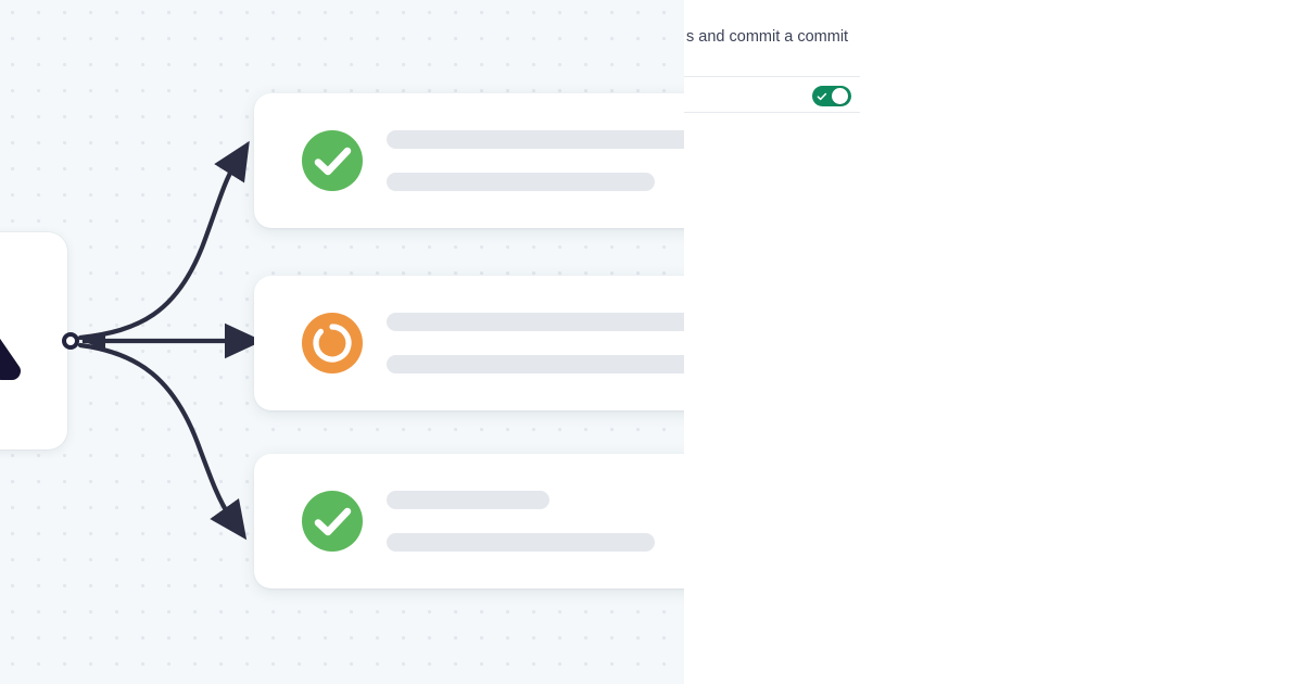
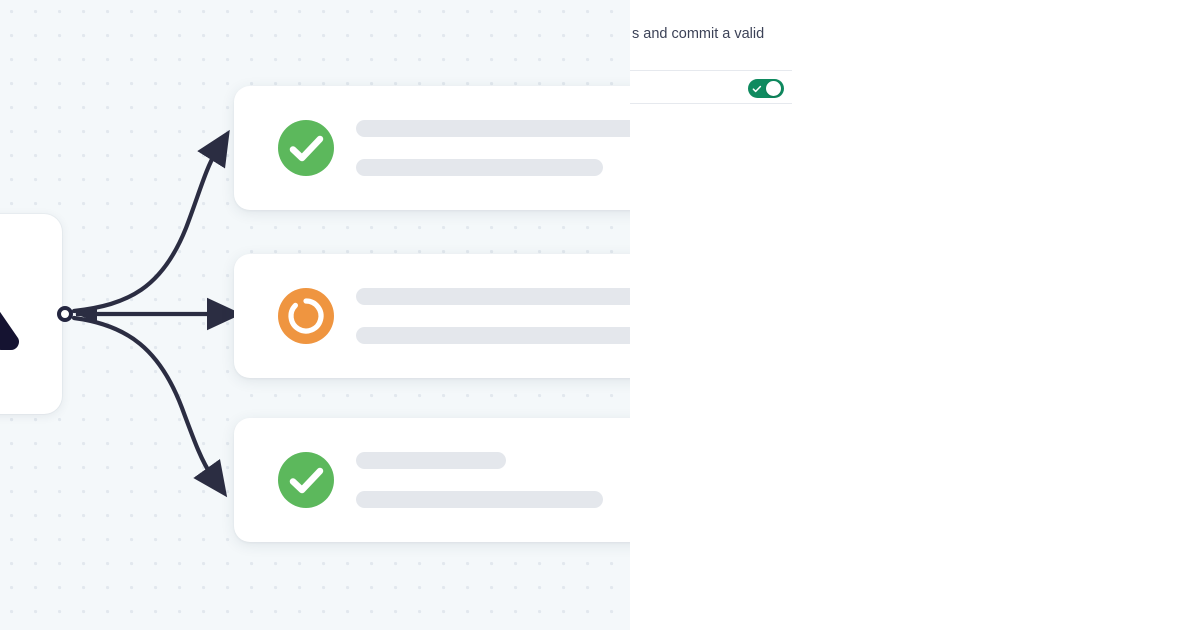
- s and commit a commit
+ s and commit a valid
